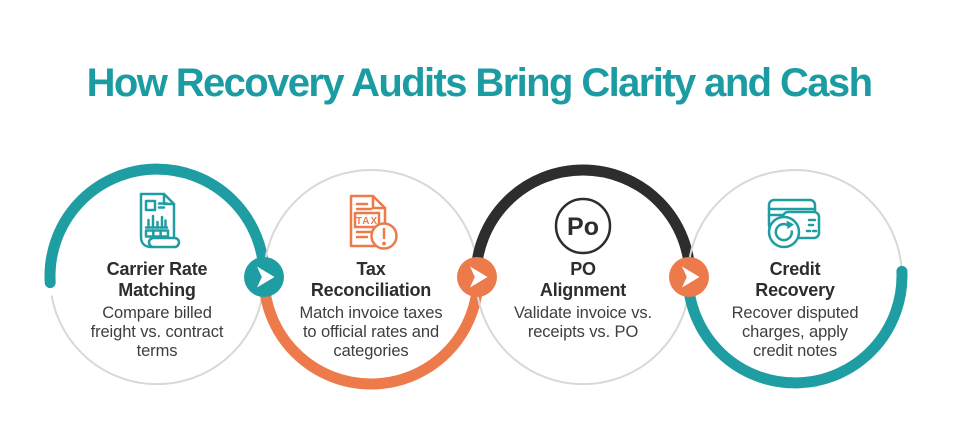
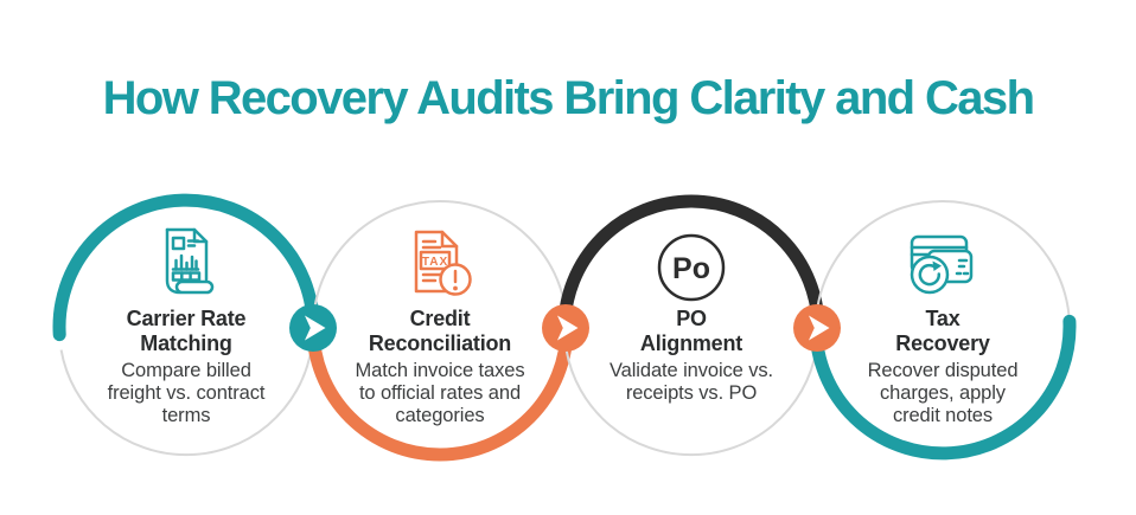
  How Recovery Audits Bring Clarity and Cash
  Carrier Rate
  Matching
  Compare billed
  freight vs. contract
  terms
  TAX
- Tax
+ Credit
  Reconciliation
  Match invoice taxes
  to official rates and
  categories
  Po
  PO
  Alignment
  Validate invoice vs.
  receipts vs. PO
- Credit
+ Tax
  Recovery
  Recover disputed
  charges, apply
  credit notes
